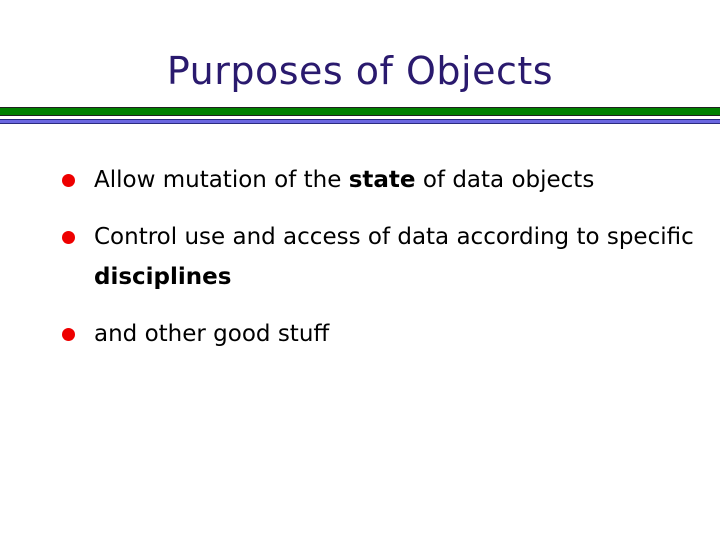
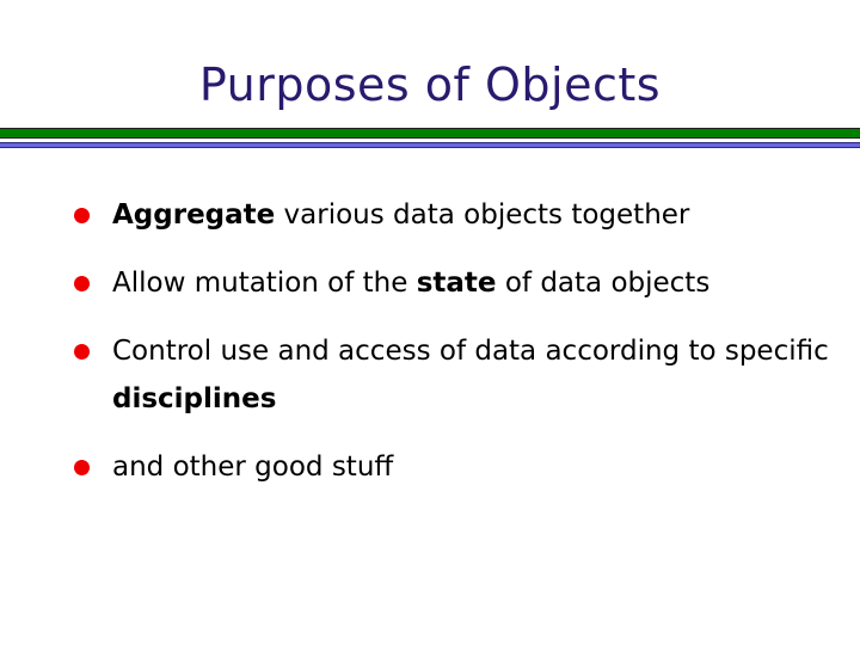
  Purposes of Objects
+ Aggregate various data objects together
  Allow mutation of the state of data objects
  Control use and access of data according to specific disciplines
  and other good stuff
